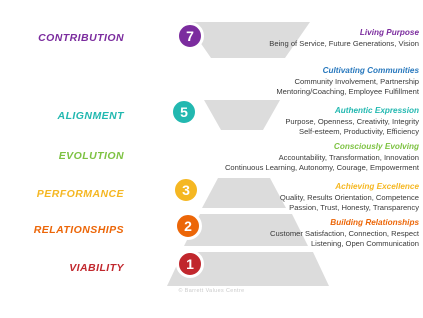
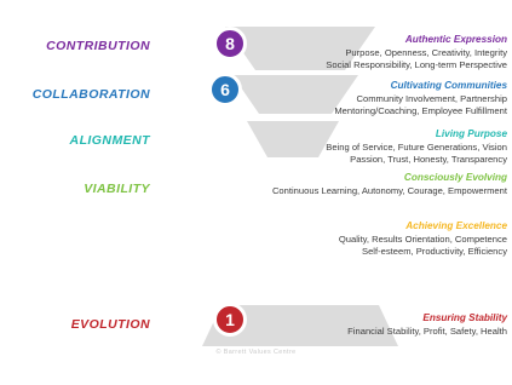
  CONTRIBUTION
- 7
+ 8
- Living Purpose
+ Authentic Expression
- Being of Service, Future Generations, Vision
+ Purpose, Openness, Creativity, Integrity
+ Social Responsibility, Long-term Perspective
+ COLLABORATION
+ 6
  Cultivating Communities
  Community Involvement, Partnership
  Mentoring/Coaching, Employee Fulfillment
  ALIGNMENT
- 5
- Authentic Expression
+ Living Purpose
- Purpose, Openness, Creativity, Integrity
+ Being of Service, Future Generations, Vision
- Self-esteem, Productivity, Efficiency
+ Passion, Trust, Honesty, Transparency
- EVOLUTION
+ VIABILITY
  Consciously Evolving
- Accountability, Transformation, Innovation
  Continuous Learning, Autonomy, Courage, Empowerment
- PERFORMANCE
- 3
  Achieving Excellence
  Quality, Results Orientation, Competence
- Passion, Trust, Honesty, Transparency
+ Self-esteem, Productivity, Efficiency
- RELATIONSHIPS
- 2
- Building Relationships
- Customer Satisfaction, Connection, Respect
- Listening, Open Communication
- VIABILITY
+ EVOLUTION
  1
+ Ensuring Stability
+ Financial Stability, Profit, Safety, Health
